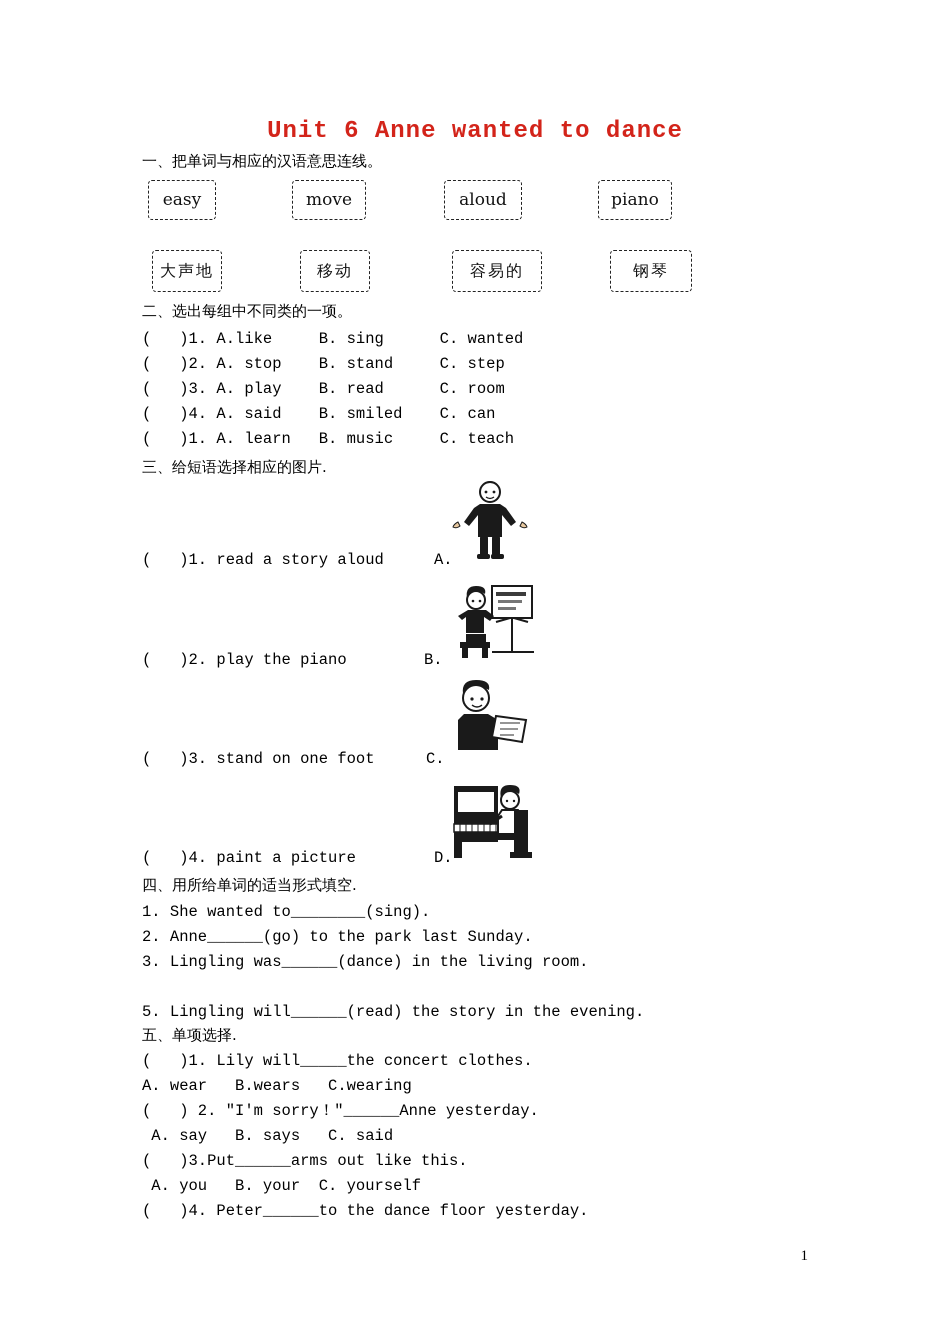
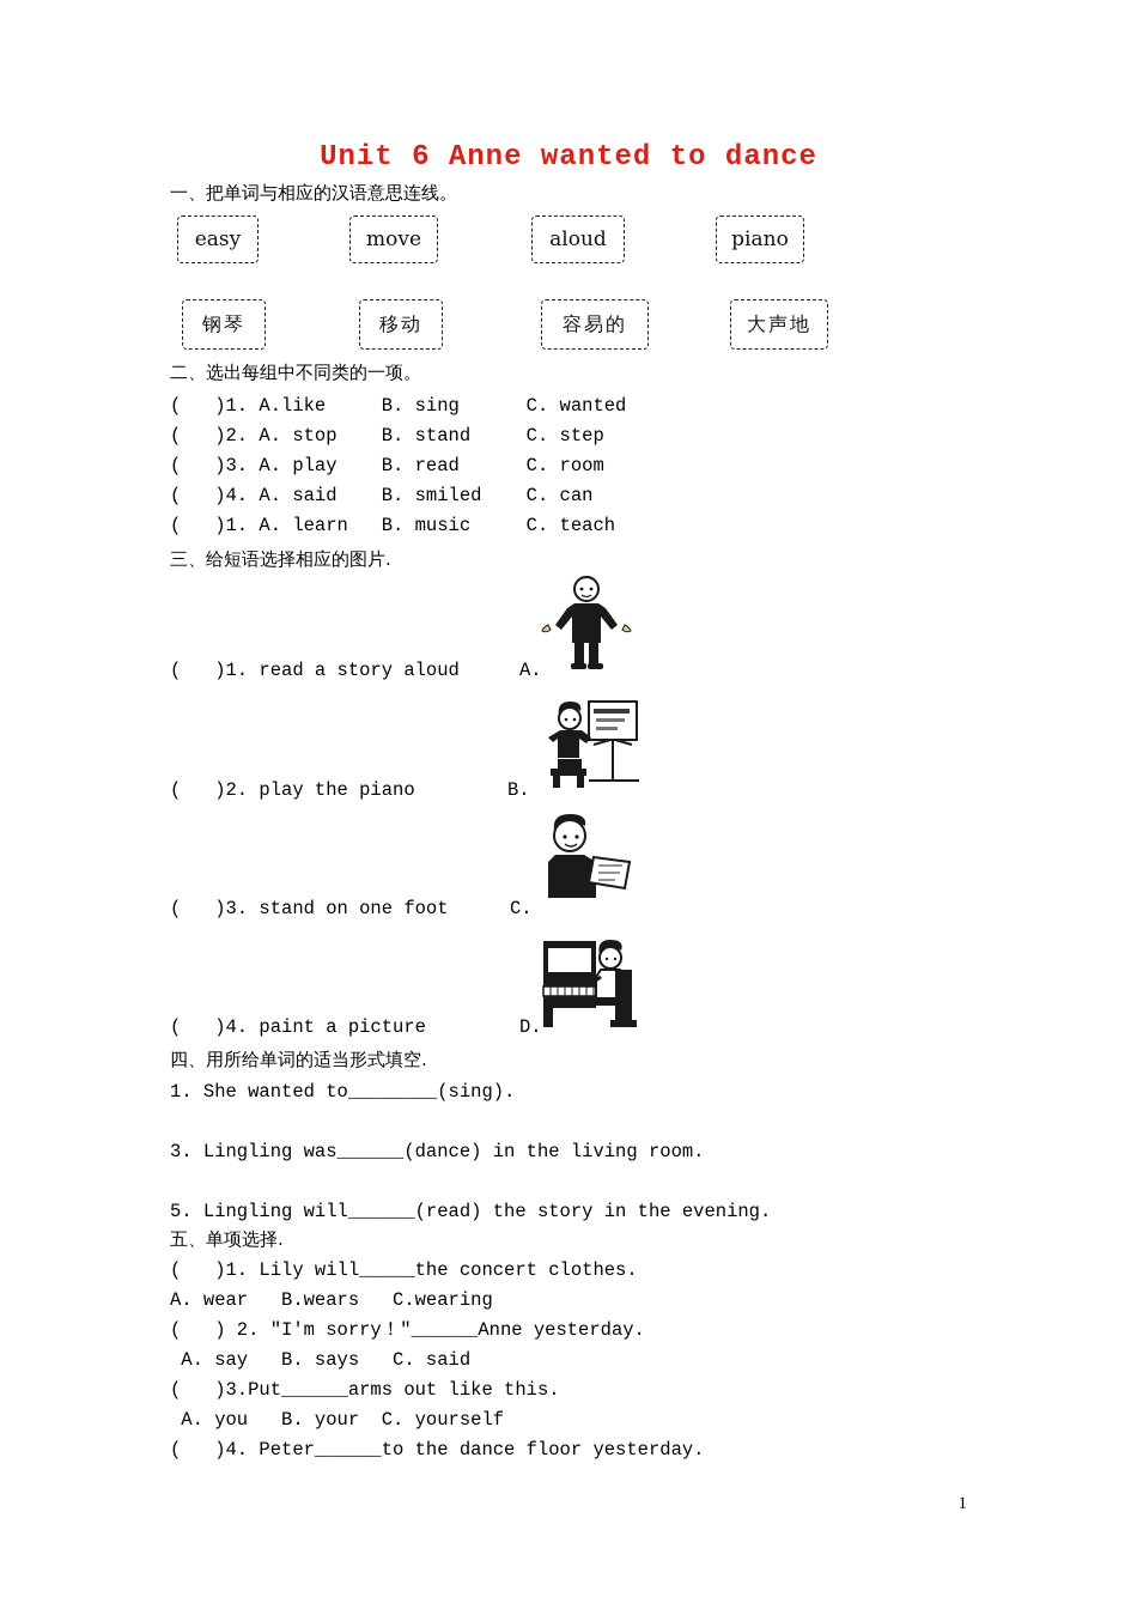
  Unit 6 Anne wanted to dance
  一、把单词与相应的汉语意思连线。
  easy
  move
  aloud
  piano
- 大声地
+ 钢琴
  移动
  容易的
- 钢琴
+ 大声地
  二、选出每组中不同类的一项。
  ( )1. A.like B. sing C. wanted
  ( )2. A. stop B. stand C. step
  ( )3. A. play B. read C. room
  ( )4. A. said B. smiled C. can
  ( )1. A. learn B. music C. teach
  三、给短语选择相应的图片.
  ( )1. read a story aloud
  A.
  ( )2. play the piano
  B.
  ( )3. stand on one foot
  C.
  ( )4. paint a picture
  D.
  四、用所给单词的适当形式填空.
  1. She wanted to________(sing).
- 2. Anne______(go) to the park last Sunday.
  3. Lingling was______(dance) in the living room.
  5. Lingling will______(read) the story in the evening.
  五、单项选择.
  ( )1. Lily will_____the concert clothes.
  A. wear B.wears C.wearing
  ( ) 2. "I'm sorry！"______Anne yesterday.
  A. say B. says C. said
  ( )3.Put______arms out like this.
  A. you B. your C. yourself
  ( )4. Peter______to the dance floor yesterday.
  1
